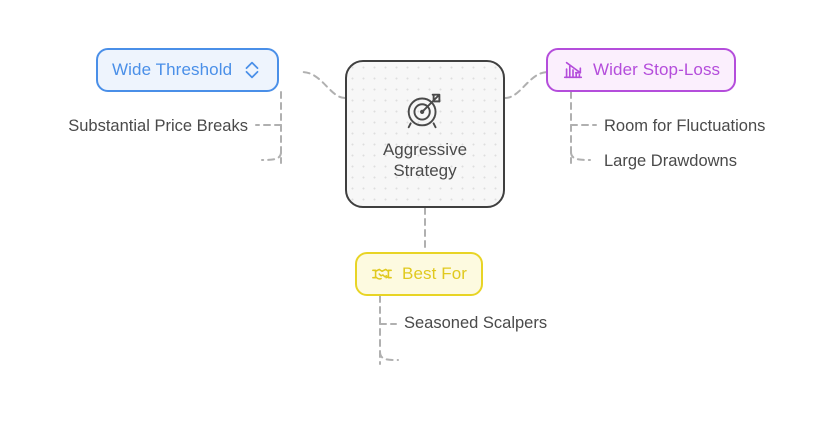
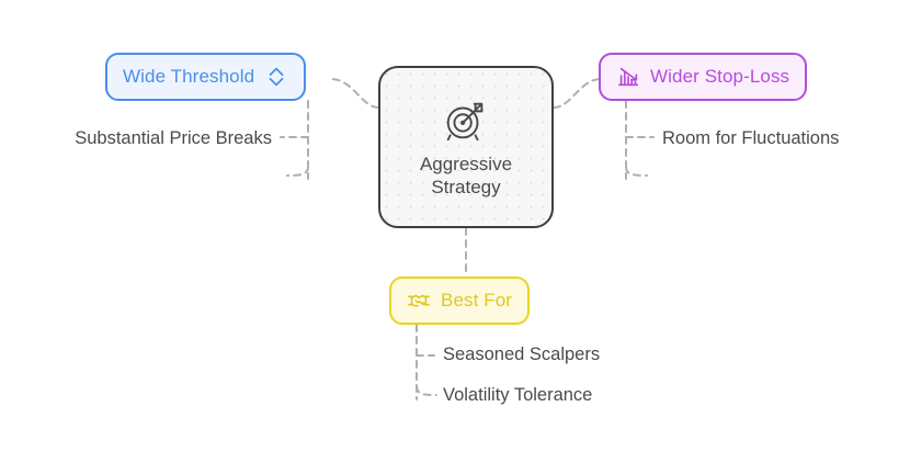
  Aggressive
  Strategy
  Wide Threshold
  Wider Stop-Loss
  Best For
  Substantial Price Breaks
  Room for Fluctuations
- Large Drawdowns
  Seasoned Scalpers
+ Volatility Tolerance
